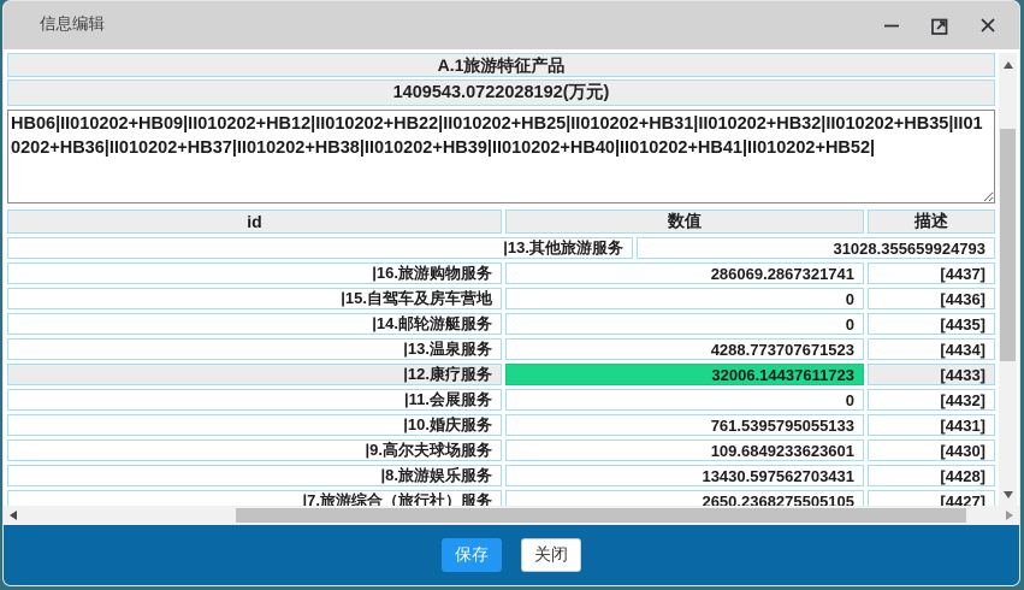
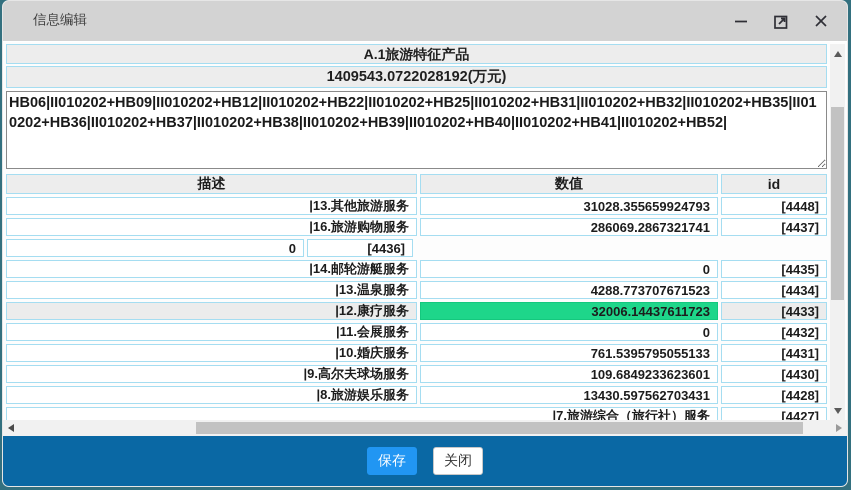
  信息编辑
  A.1旅游特征产品
  1409543.0722028192(万元)
- id
+ 描述
  数值
- 描述
+ id
  |13.其他旅游服务
  31028.355659924793
+ [4448]
  |16.旅游购物服务
  286069.2867321741
  [4437]
- |15.自驾车及房车营地
  0
  [4436]
  |14.邮轮游艇服务
  0
  [4435]
  |13.温泉服务
  4288.773707671523
  [4434]
  |12.康疗服务
  32006.14437611723
  [4433]
  |11.会展服务
  0
  [4432]
  |10.婚庆服务
  761.5395795055133
  [4431]
  |9.高尔夫球场服务
  109.6849233623601
  [4430]
  |8.旅游娱乐服务
  13430.597562703431
  [4428]
  |7.旅游综合（旅行社）服务
- 2650.2368275505105
  [4427]
  保存
  关闭
